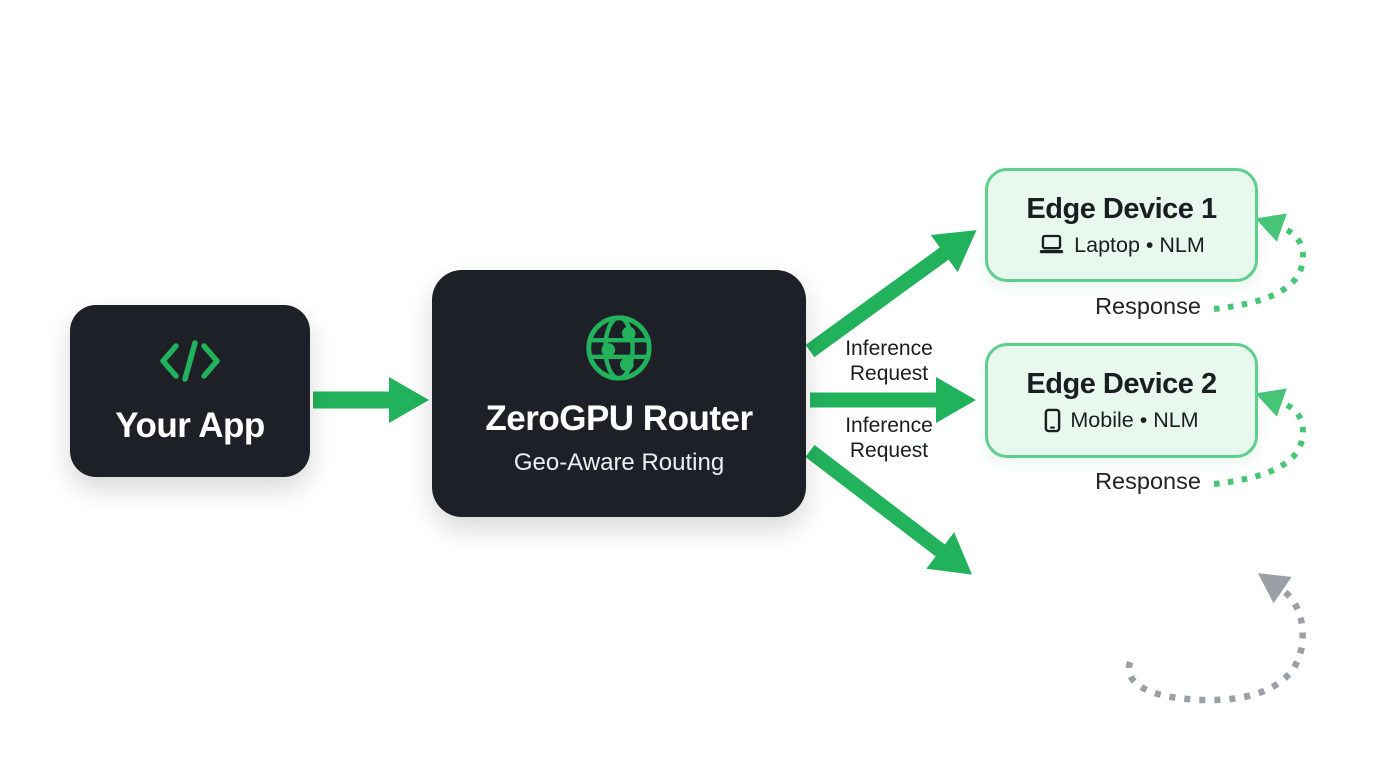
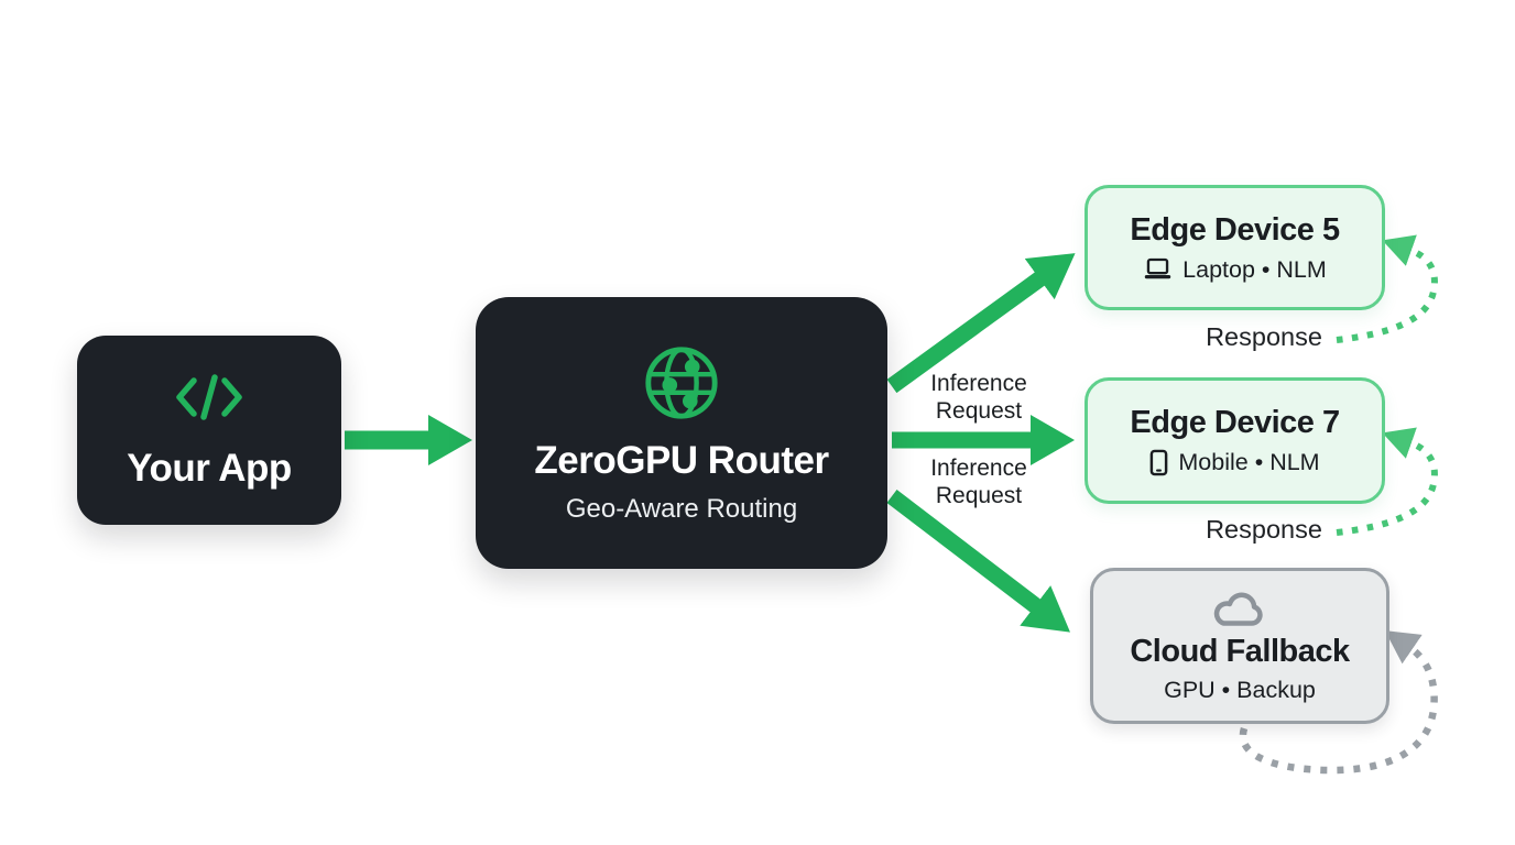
  Your App
  ZeroGPU Router
  Geo-Aware Routing
- Edge Device 1
+ Edge Device 5
  Laptop • NLM
- Edge Device 2
+ Edge Device 7
  Mobile • NLM
+ Cloud Fallback
+ GPU • Backup
  Inference Request
  Inference Request
  Response
  Response
